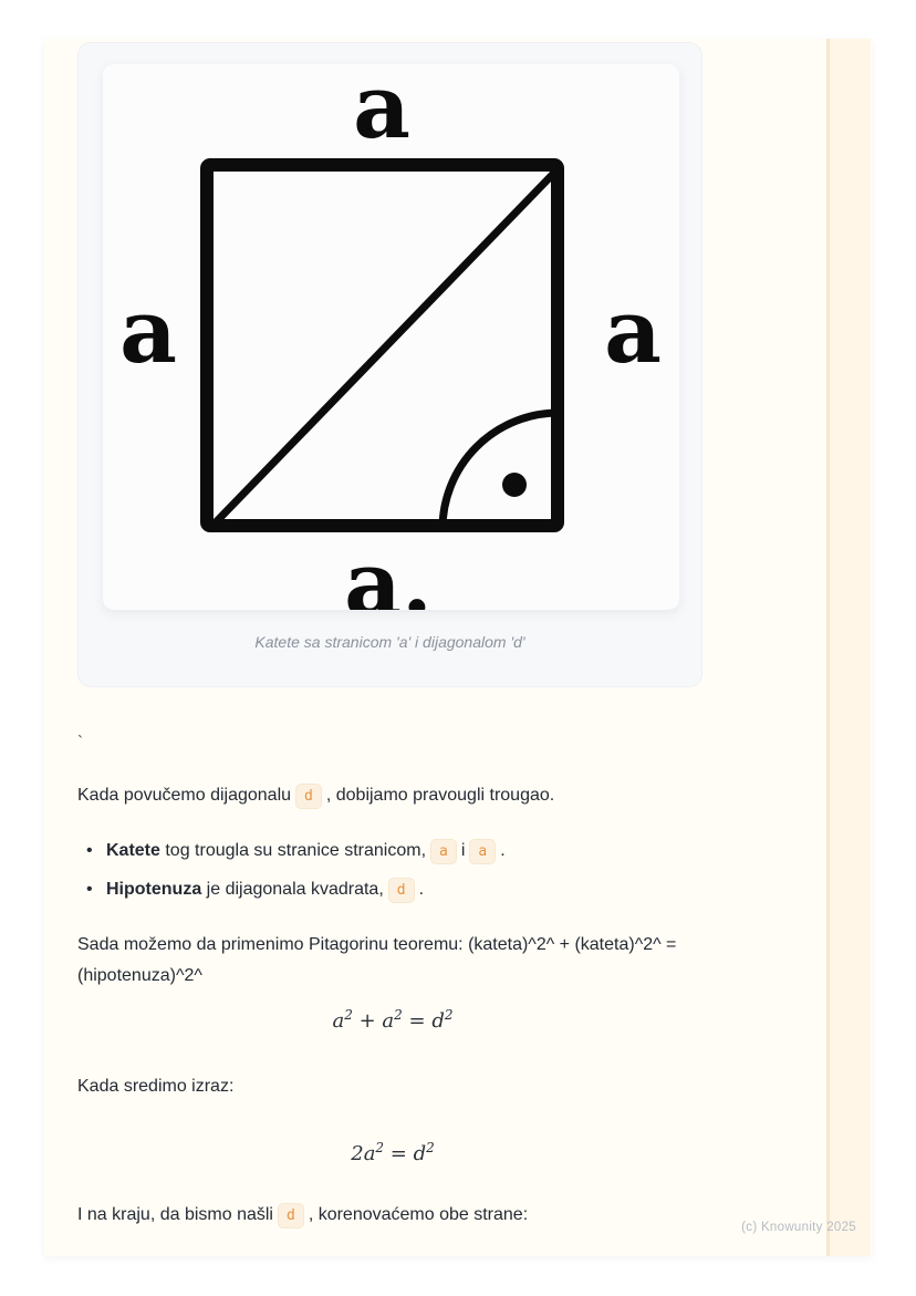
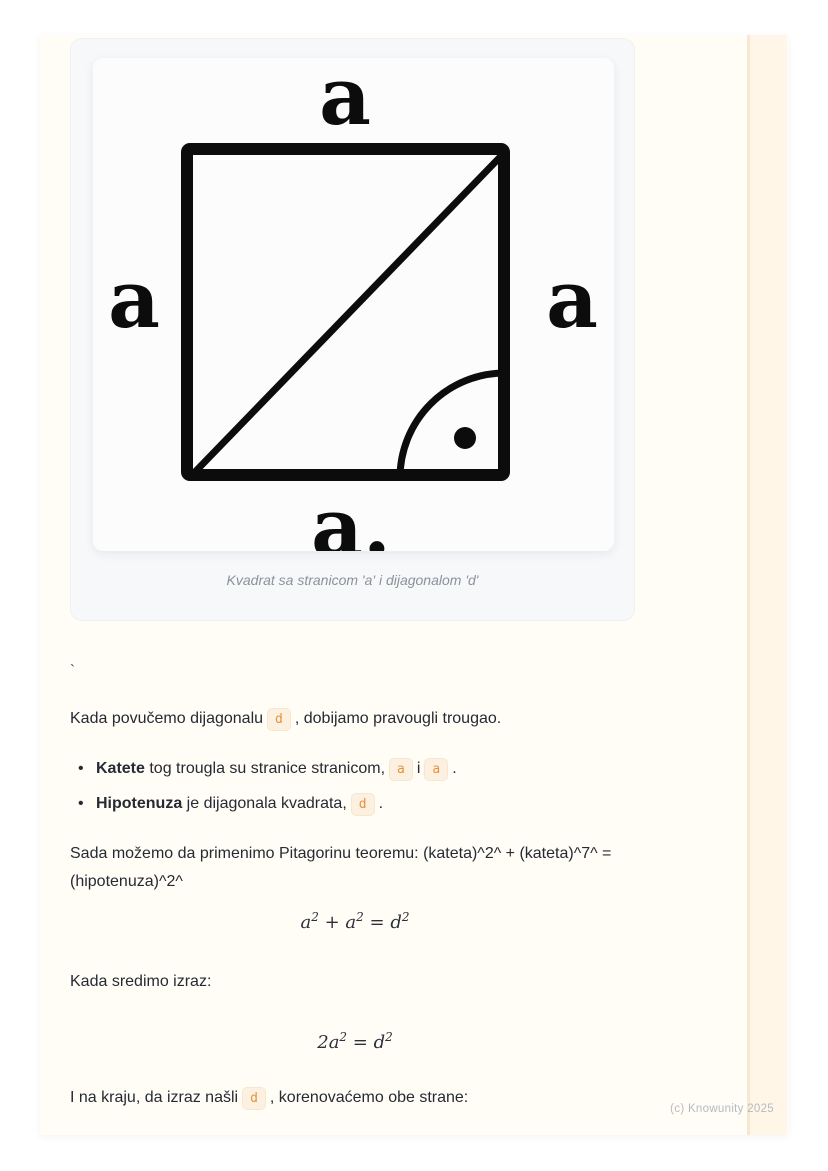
  a
  a
  a
  a.
- Katete sa stranicom 'a' i dijagonalom 'd'
+ Kvadrat sa stranicom 'a' i dijagonalom 'd'
  `
  Kada povučemo dijagonalu d , dobijamo pravougli trougao.
  Katete tog trougla su stranice stranicom, a i a .
  Hipotenuza je dijagonala kvadrata, d .
- Sada možemo da primenimo Pitagorinu teoremu: (kateta)^2^ + (kateta)^2^ = (hipotenuza)^2^
+ Sada možemo da primenimo Pitagorinu teoremu: (kateta)^2^ + (kateta)^7^ = (hipotenuza)^2^
  a2 + a2 = d2
  Kada sredimo izraz:
  2a2 = d2
- I na kraju, da bismo našli d , korenovaćemo obe strane:
+ I na kraju, da izraz našli d , korenovaćemo obe strane:
  (c) Knowunity 2025
